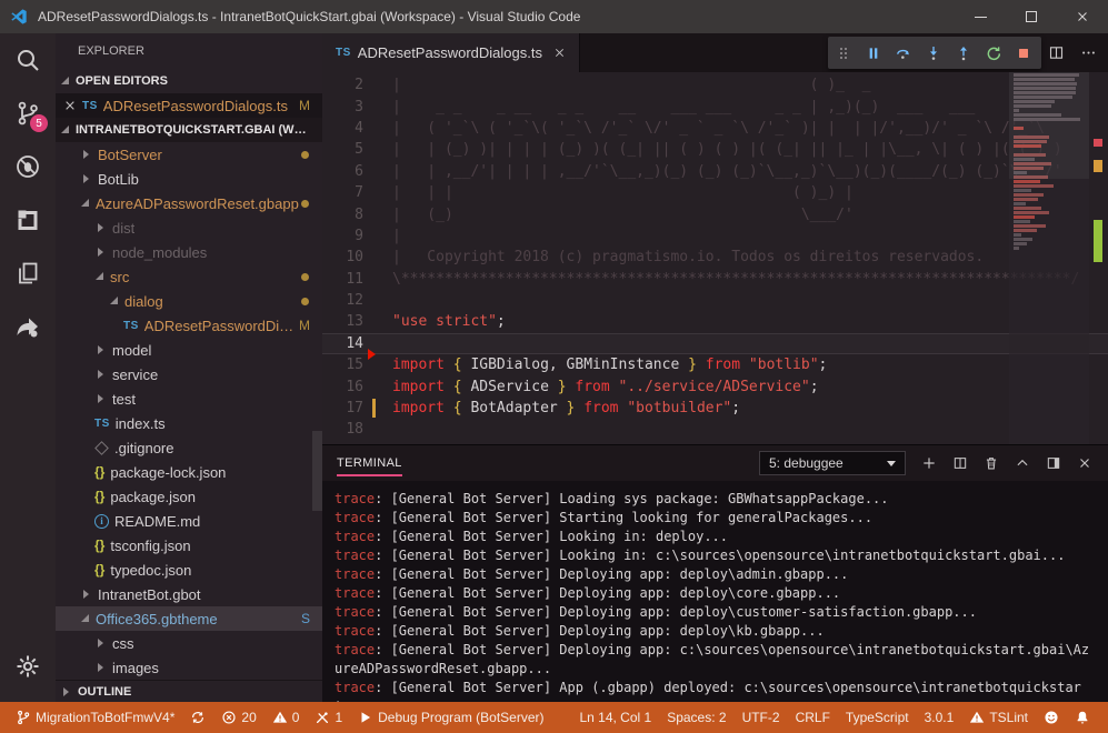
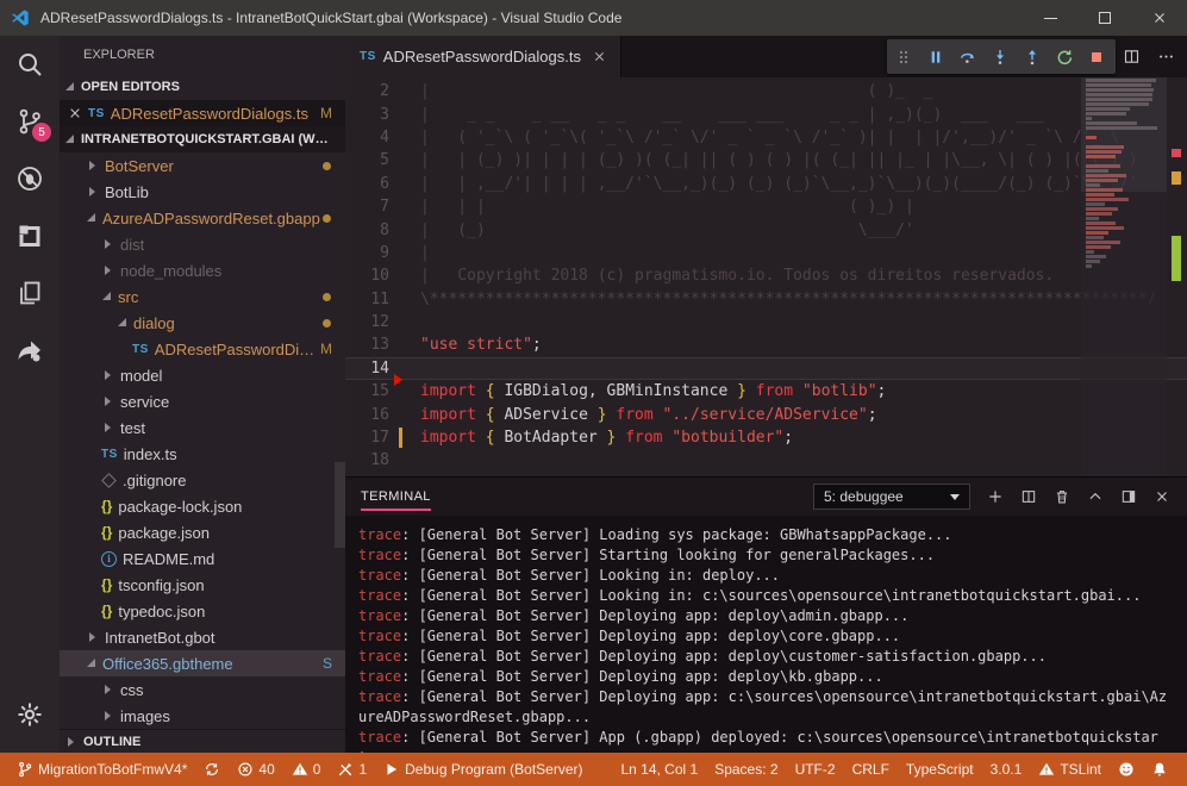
  ADResetPasswordDialogs.ts - IntranetBotQuickStart.gbai (Workspace) - Visual Studio Code
  5
  EXPLORER
  OPEN EDITORS
  TS
  ADResetPasswordDialogs.ts
  M
  INTRANETBOTQUICKSTART.GBAI (WORK
  BotServer
  BotLib
  AzureADPasswordReset.gbapp
  dist
  node_modules
  src
  dialog
  TS
  ADResetPasswordDialo
  M
  model
  service
  test
  TS
  index.ts
  .gitignore
  {}
  package-lock.json
  {}
  package.json
  i
  README.md
  {}
  tsconfig.json
  {}
  typedoc.json
  IntranetBot.gbot
  Office365.gbtheme
  S
  css
  images
  OUTLINE
  TS
  ADResetPasswordDialogs.ts
  2
  | ( )_ _
  3
  | _ _ _ __ _ _ __ ___ ___ _ _ | ,_)(_) ___ ___
  4
  | ( '_`\ ( '_`\( '_`\ /'_` \/' _ ` _ `\ /'_` )| | | |/',__)/' _ `\ /`\
  5
  | | (_) )| | | | (_) )( (_| || ( ) ( ) |( (_| || |_ | |\__, \| ( ) |( (_) )
  6
  | | ,__/'| | | | ,__/'`\__,_)(_) (_) (_)`\__,_)`\__)(_)(____/(_) (_)`__/'
  7
  | | | ( )_) |
  8
  | (_) \___/'
  9
  |
  10
  | Copyright 2018 (c) pragmatismo.io. Todos os direitos reservados.
  11
  \*****************************************************************************/
  12
  13
  "use strict";
  14
  15
  import { IGBDialog, GBMinInstance } from "botlib";
  16
  import { ADService } from "../service/ADService";
  17
  import { BotAdapter } from "botbuilder";
  18
  TERMINAL
  5: debuggee
  trace: [General Bot Server] Loading sys package: GBWhatsappPackage...
  trace: [General Bot Server] Starting looking for generalPackages...
  trace: [General Bot Server] Looking in: deploy...
  trace: [General Bot Server] Looking in: c:\sources\opensource\intranetbotquickstart.gbai...
  trace: [General Bot Server] Deploying app: deploy\admin.gbapp...
  trace: [General Bot Server] Deploying app: deploy\core.gbapp...
  trace: [General Bot Server] Deploying app: deploy\customer-satisfaction.gbapp...
  trace: [General Bot Server] Deploying app: deploy\kb.gbapp...
  trace: [General Bot Server] Deploying app: c:\sources\opensource\intranetbotquickstart.gbai\AzureADPasswordReset.gbapp...
  trace: [General Bot Server] App (.gbapp) deployed: c:\sources\opensource\intranetbotquickstar
  MigrationToBotFmwV4*
- 20
+ 40
  0
  1
  Debug Program (BotServer)
  Ln 14, Col 1
  Spaces: 2
  UTF-2
  CRLF
  TypeScript
  3.0.1
  TSLint
